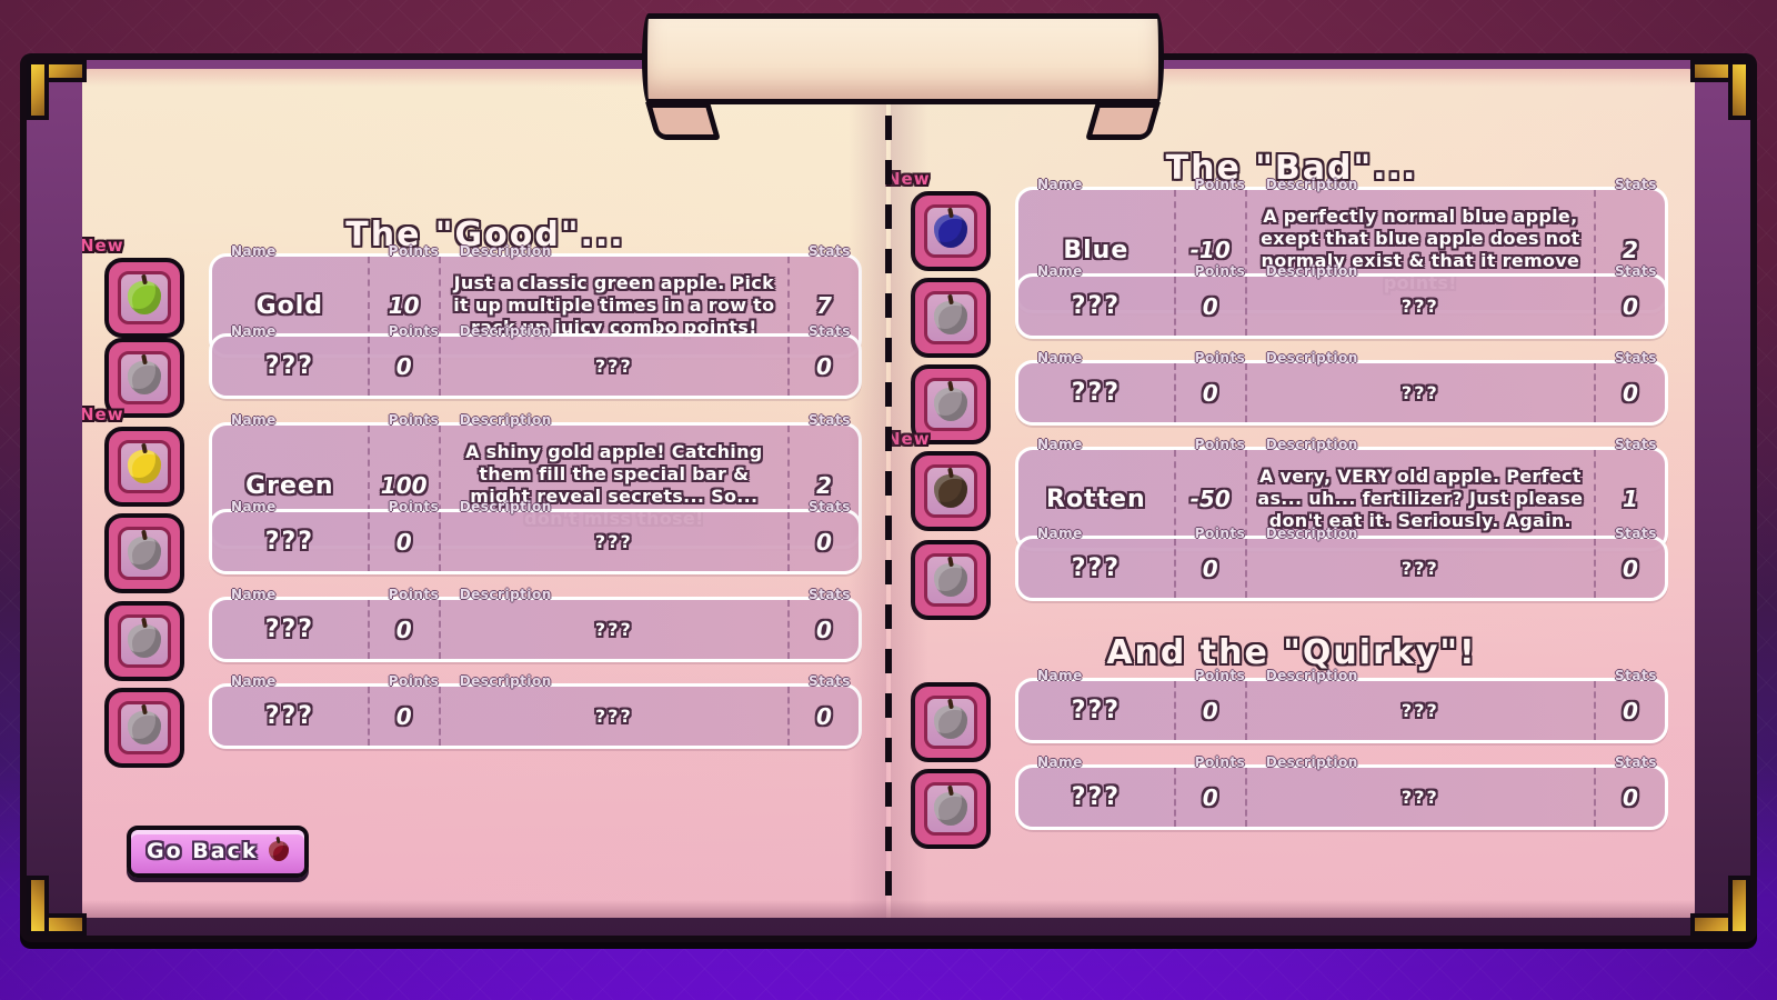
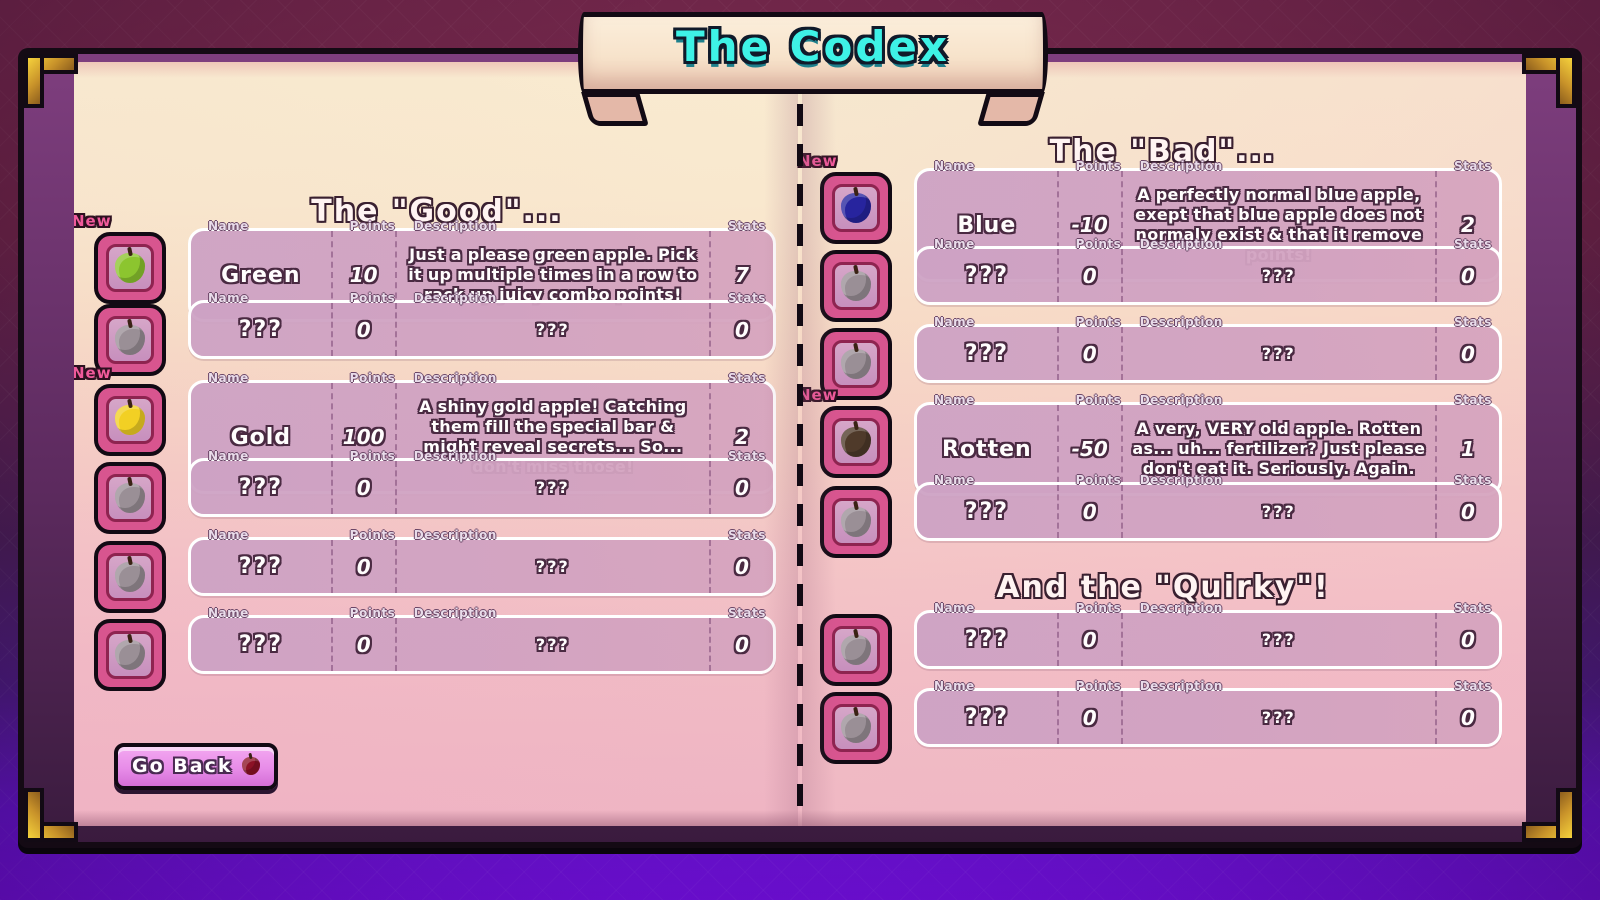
  The "Good"...
  New
  Name
- Gold
+ Green
  Points
  10
  Description
- Just a classic green apple. Pick it up multiple times in a row to rack up juicy combo points!
+ Just a please green apple. Pick it up multiple times in a row to rack up juicy combo points!
  Stats
  7
  Name
  ???
  Points
  0
  Description
  ???
  Stats
  0
  New
  Name
- Green
+ Gold
  Points
  100
  Description
  A shiny gold apple! Catching them fill the special bar & might reveal secrets... So...
  Stats
  2
  Name
  ???
  Points
  0
  Description
  ???
  Stats
  0
  Name
  ???
  Points
  0
  Description
  ???
  Stats
  0
  Name
  ???
  Points
  0
  Description
  ???
  Stats
  0
  The "Bad"...
  Name
  Blue
  Points
  -10
  Description
  A perfectly normal blue apple, exept that blue apple does not normaly exist & that it remove
  Stats
  2
  Name
  ???
  Points
  0
  Description
  ???
  Stats
  0
  Name
  ???
  Points
  0
  Description
  ???
  Stats
  0
  Name
  Rotten
  Points
  -50
  Description
- A very, VERY old apple. Perfect as... uh... fertilizer? Just please don't eat it. Seriously. Again.
+ A very, VERY old apple. Rotten as... uh... fertilizer? Just please don't eat it. Seriously. Again.
  Stats
  1
  Name
  ???
  Points
  0
  Description
  ???
  Stats
  0
  And the "Quirky"!
  Name
  ???
  Points
  0
  Description
  ???
  Stats
  0
  Name
  ???
  Points
  0
  Description
  ???
  Stats
  0
+ The Codex
  Go Back
